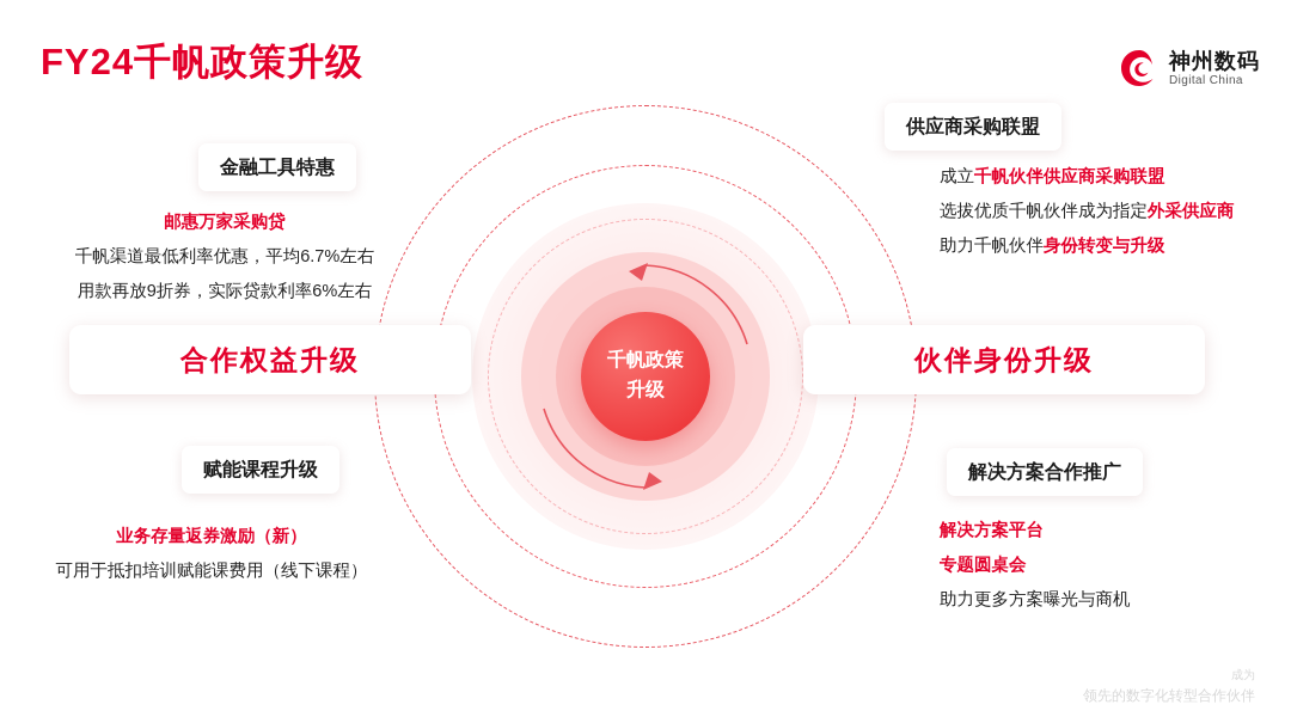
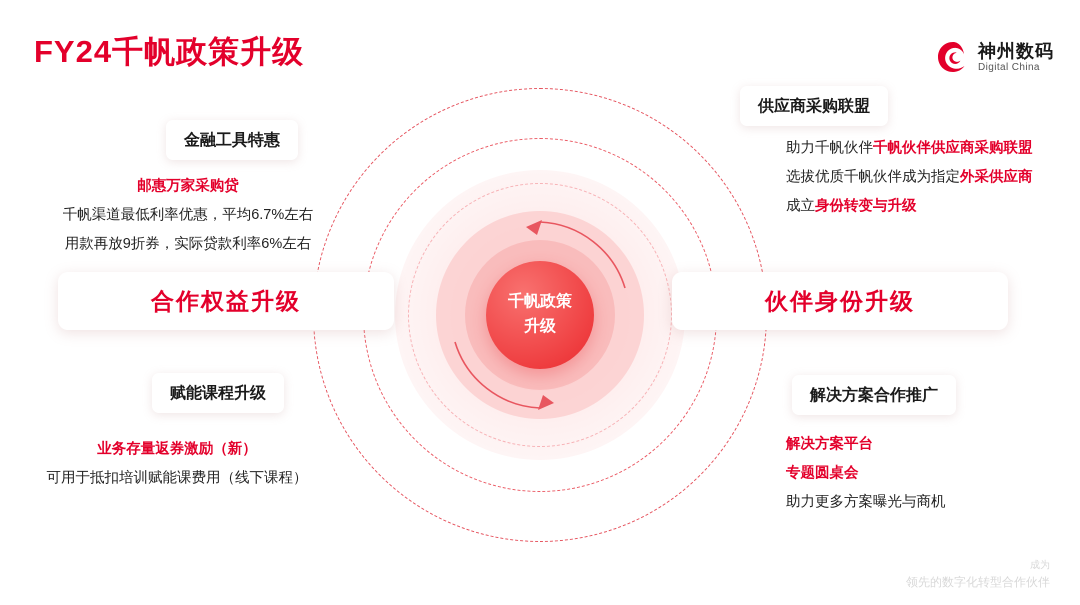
  FY24千帆政策升级
  神州数码
  Digital China
  千帆政策
  升级
  合作权益升级
  伙伴身份升级
  金融工具特惠
  邮惠万家采购贷
  千帆渠道最低利率优惠，平均6.7%左右
  用款再放9折券，实际贷款利率6%左右
  赋能课程升级
  业务存量返券激励（新）
  可用于抵扣培训赋能课费用（线下课程）
  供应商采购联盟
- 成立千帆伙伴供应商采购联盟
+ 助力千帆伙伴千帆伙伴供应商采购联盟
  选拔优质千帆伙伴成为指定外采供应商
- 助力千帆伙伴身份转变与升级
+ 成立身份转变与升级
  解决方案合作推广
  解决方案平台
  专题圆桌会
  助力更多方案曝光与商机
  成为
  领先的数字化转型合作伙伴
